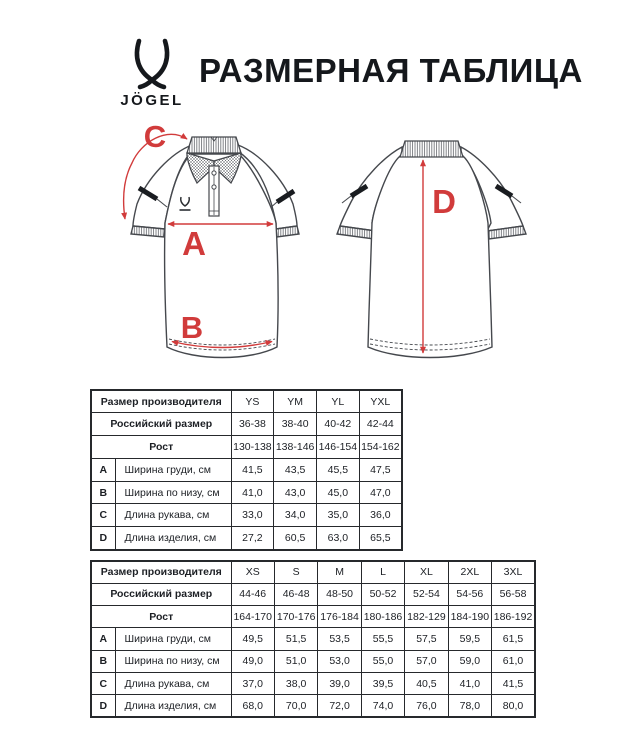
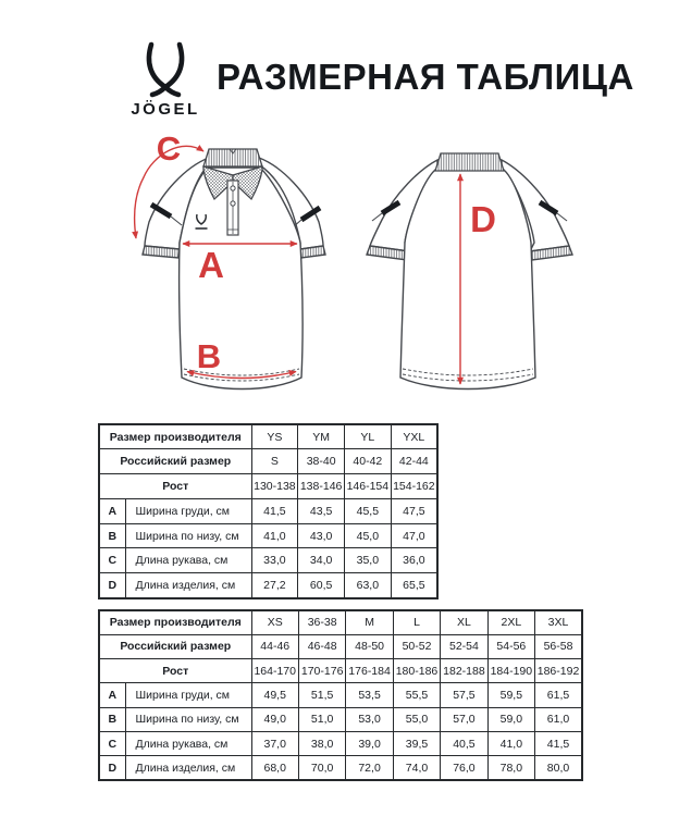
  JÖGEL
  РАЗМЕРНАЯ ТАБЛИЦА
  C
  A
  B
  D
  Размер производителя	YS	YM	YL	YXL
- Российский размер	36-38	38-40	40-42	42-44
+ Российский размер	S	38-40	40-42	42-44
  Рост	130-138	138-146	146-154	154-162
  A	Ширина груди, см	41,5	43,5	45,5	47,5
  B	Ширина по низу, см	41,0	43,0	45,0	47,0
  C	Длина рукава, см	33,0	34,0	35,0	36,0
  D	Длина изделия, см	27,2	60,5	63,0	65,5
- Размер производителя	XS	S	M	L	XL	2XL	3XL
+ Размер производителя	XS	36-38	M	L	XL	2XL	3XL
  Российский размер	44-46	46-48	48-50	50-52	52-54	54-56	56-58
- Рост	164-170	170-176	176-184	180-186	182-129	184-190	186-192
+ Рост	164-170	170-176	176-184	180-186	182-188	184-190	186-192
  A	Ширина груди, см	49,5	51,5	53,5	55,5	57,5	59,5	61,5
  B	Ширина по низу, см	49,0	51,0	53,0	55,0	57,0	59,0	61,0
  C	Длина рукава, см	37,0	38,0	39,0	39,5	40,5	41,0	41,5
  D	Длина изделия, см	68,0	70,0	72,0	74,0	76,0	78,0	80,0
